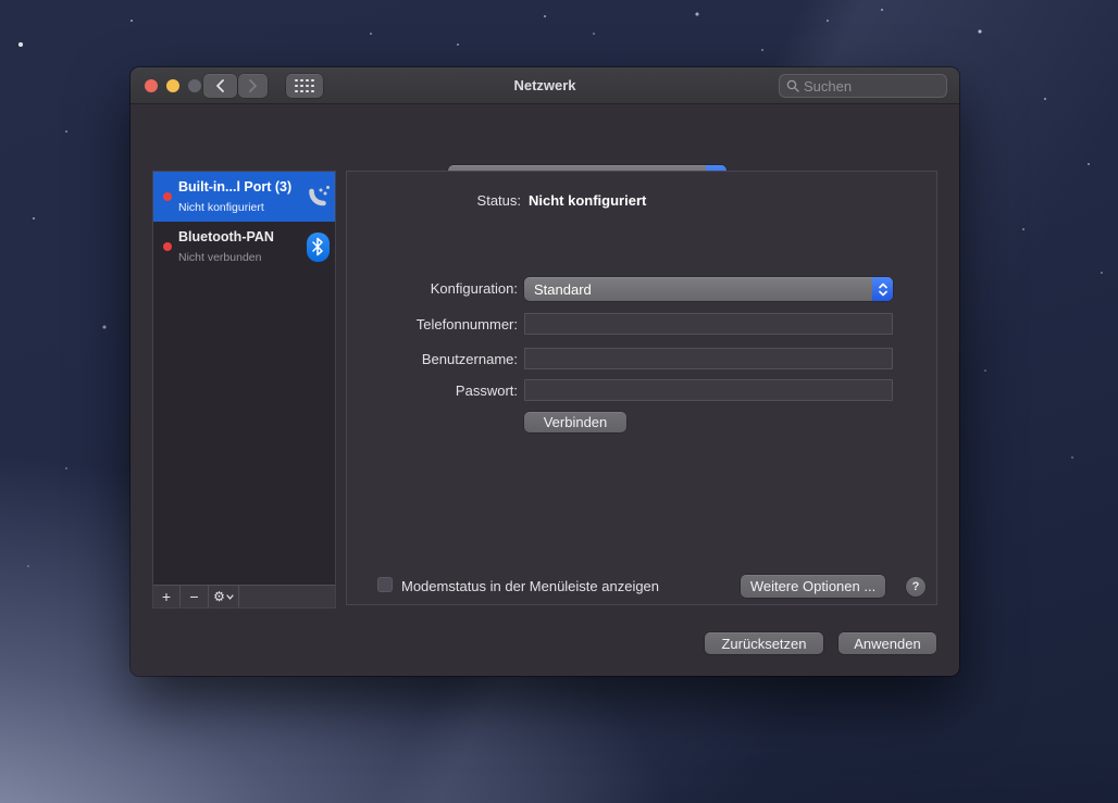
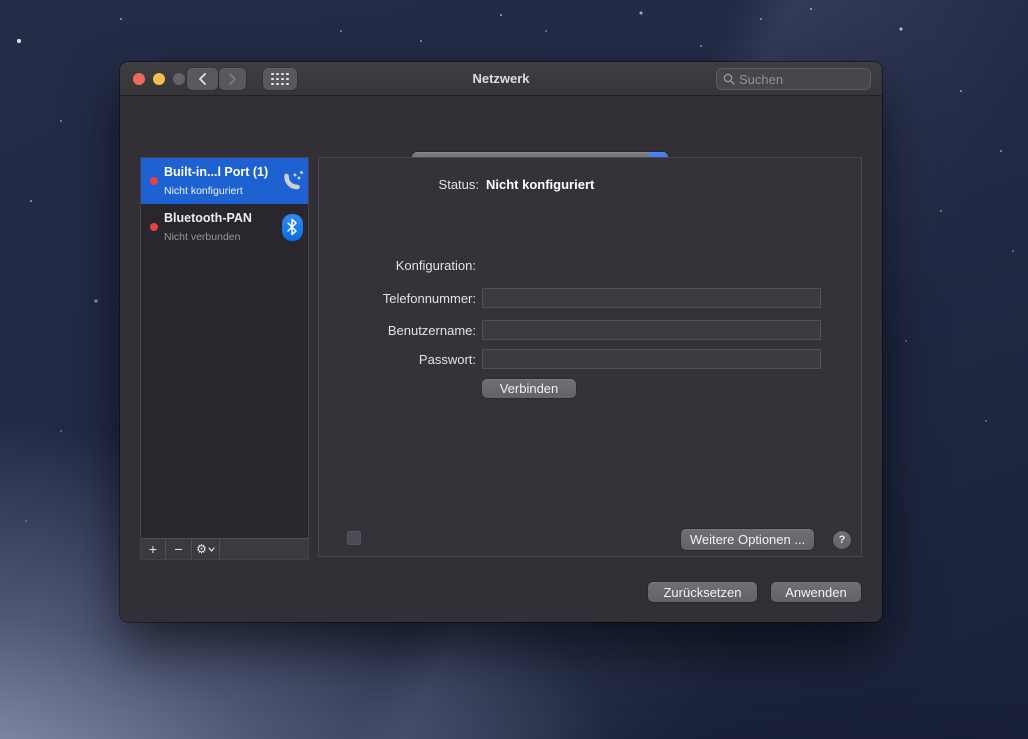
  Netzwerk
  Suchen
- Built-in...l Port (3)
+ Built-in...l Port (1)
  Nicht konfiguriert
  Bluetooth-PAN
  Nicht verbunden
  +
  −
  ⚙
  Status:
  Nicht konfiguriert
  Konfiguration:
- Standard
  Telefonnummer:
  Benutzername:
  Passwort:
  Verbinden
- Modemstatus in der Menüleiste anzeigen
  Weitere Optionen ...
  ?
  Zurücksetzen
  Anwenden
